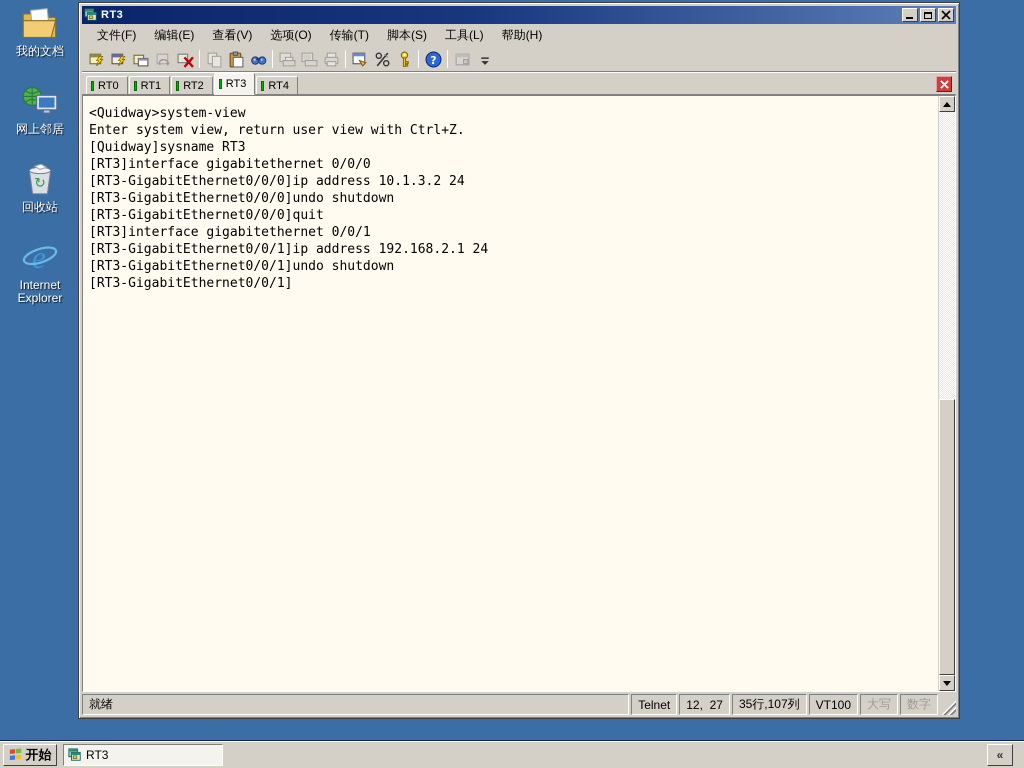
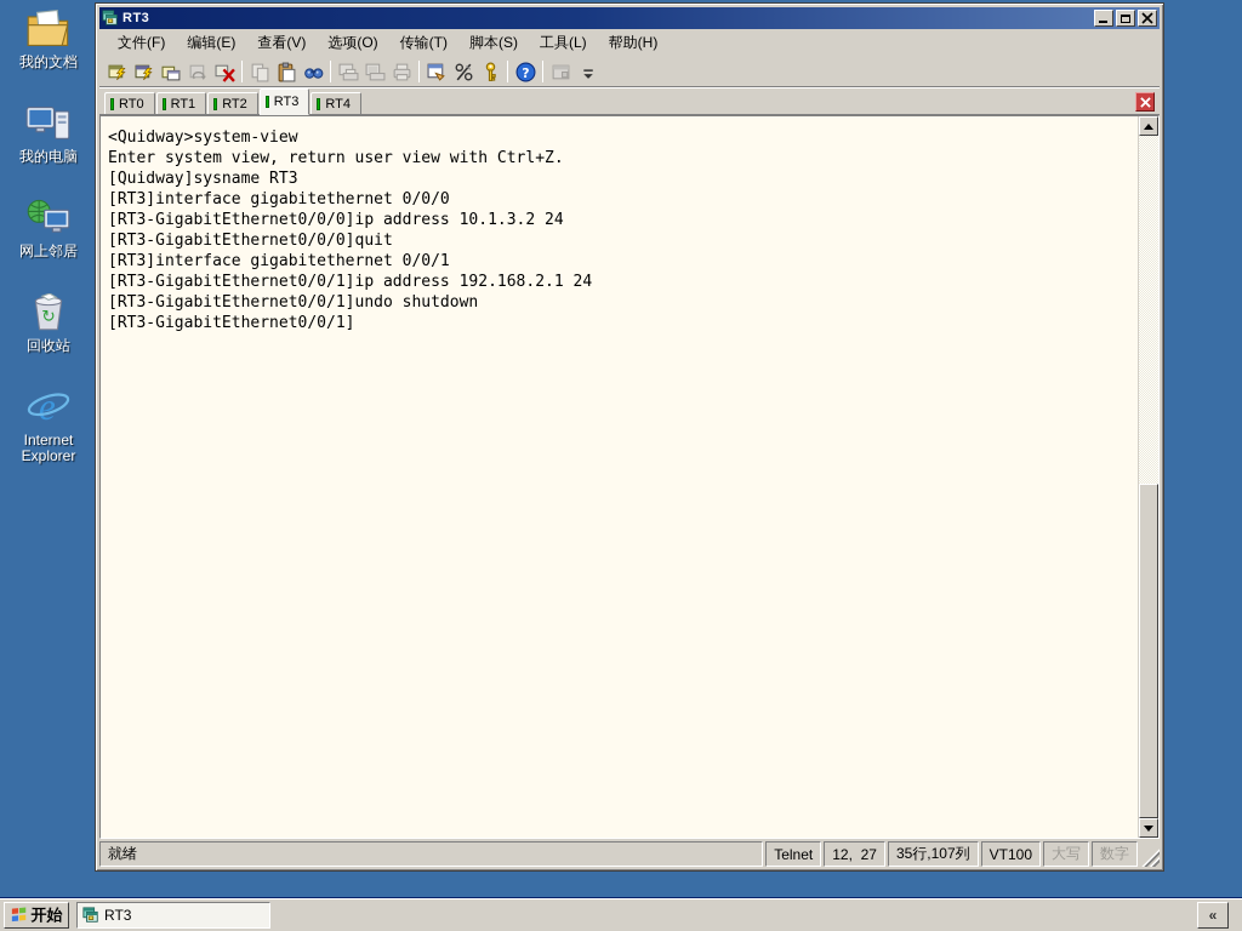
  我的文档
+ 我的电脑
  网上邻居
  ↻
  回收站
  e
  Internet Explorer
  RT3
  文件(F)
  编辑(E)
  查看(V)
  选项(O)
  传输(T)
  脚本(S)
  工具(L)
  帮助(H)
  ?
  RT0
  RT1
  RT2
  RT3
  RT4
  <Quidway>system-view
  Enter system view, return user view with Ctrl+Z.
  [Quidway]sysname RT3
  [RT3]interface gigabitethernet 0/0/0
  [RT3-GigabitEthernet0/0/0]ip address 10.1.3.2 24
- [RT3-GigabitEthernet0/0/0]undo shutdown
  [RT3-GigabitEthernet0/0/0]quit
  [RT3]interface gigabitethernet 0/0/1
  [RT3-GigabitEthernet0/0/1]ip address 192.168.2.1 24
  [RT3-GigabitEthernet0/0/1]undo shutdown
  [RT3-GigabitEthernet0/0/1]
  就绪
  Telnet
  12, 27
  35行,107列
  VT100
  大写
  数字
  开始
  RT3
  «
